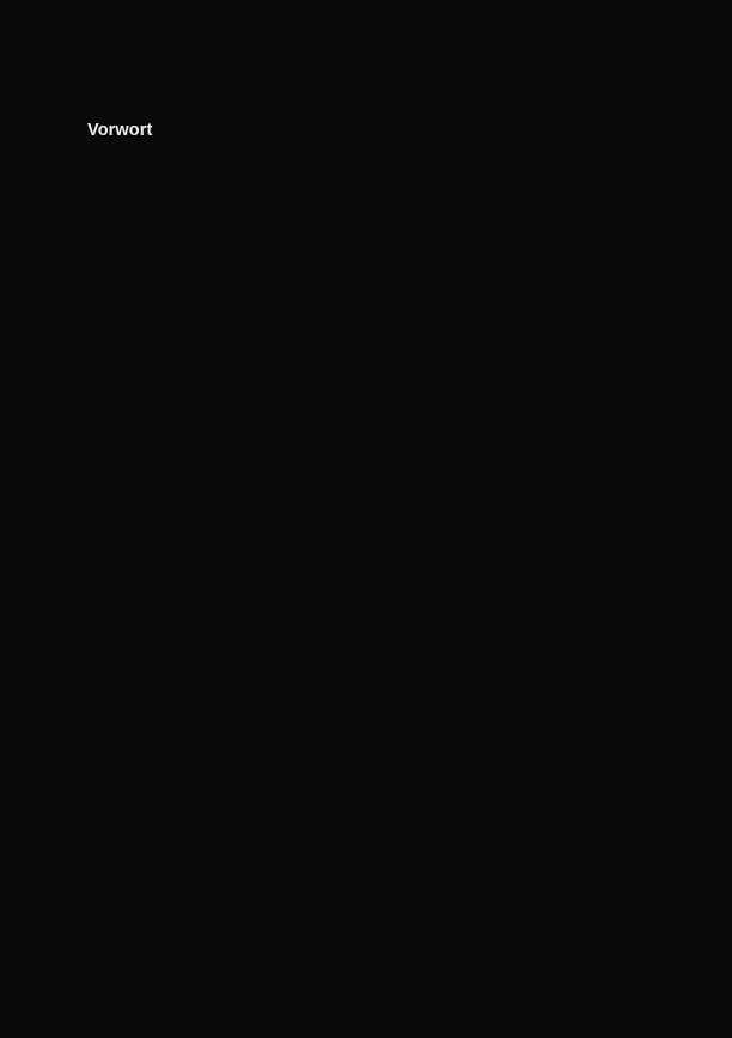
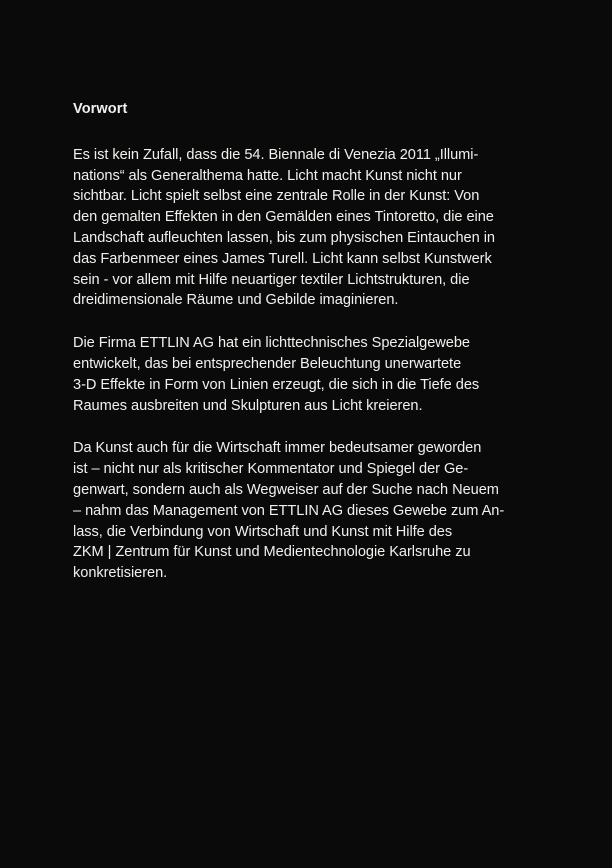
  Vorwort
+ Es ist kein Zufall, dass die 54. Biennale di Venezia 2011 „Illumi-
+ nations“ als Generalthema hatte. Licht macht Kunst nicht nur
+ sichtbar. Licht spielt selbst eine zentrale Rolle in der Kunst: Von
+ den gemalten Effekten in den Gemälden eines Tintoretto, die eine
+ Landschaft aufleuchten lassen, bis zum physischen Eintauchen in
+ das Farbenmeer eines James Turell. Licht kann selbst Kunstwerk
+ sein - vor allem mit Hilfe neuartiger textiler Lichtstrukturen, die
+ dreidimensionale Räume und Gebilde imaginieren.
+ Die Firma ETTLIN AG hat ein lichttechnisches Spezialgewebe
+ entwickelt, das bei entsprechender Beleuchtung unerwartete
+ 3-D Effekte in Form von Linien erzeugt, die sich in die Tiefe des
+ Raumes ausbreiten und Skulpturen aus Licht kreieren.
+ Da Kunst auch für die Wirtschaft immer bedeutsamer geworden
+ ist – nicht nur als kritischer Kommentator und Spiegel der Ge-
+ genwart, sondern auch als Wegweiser auf der Suche nach Neuem
+ – nahm das Management von ETTLIN AG dieses Gewebe zum An-
+ lass, die Verbindung von Wirtschaft und Kunst mit Hilfe des
+ ZKM | Zentrum für Kunst und Medientechnologie Karlsruhe zu
+ konkretisieren.
